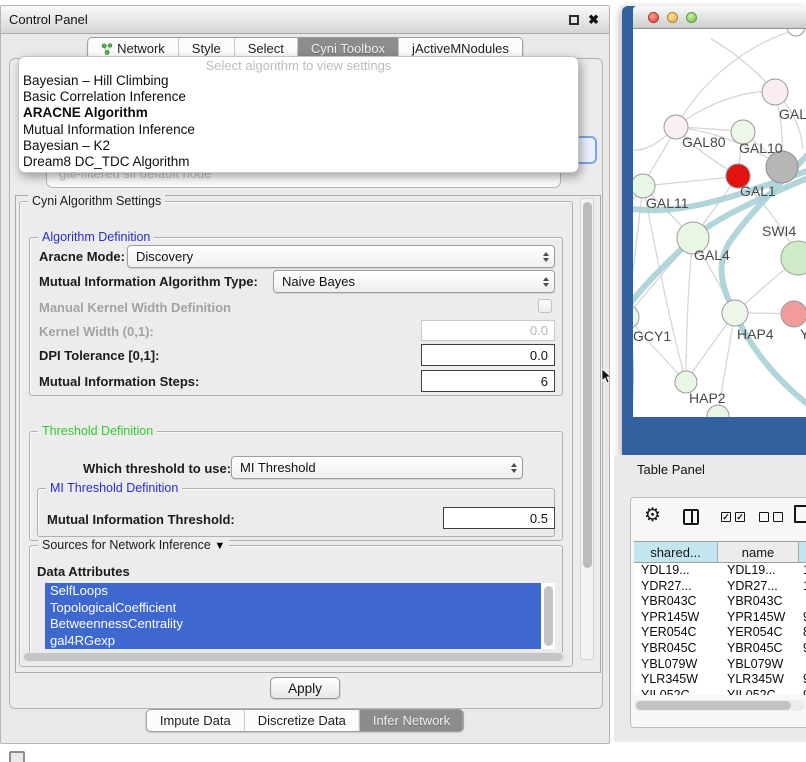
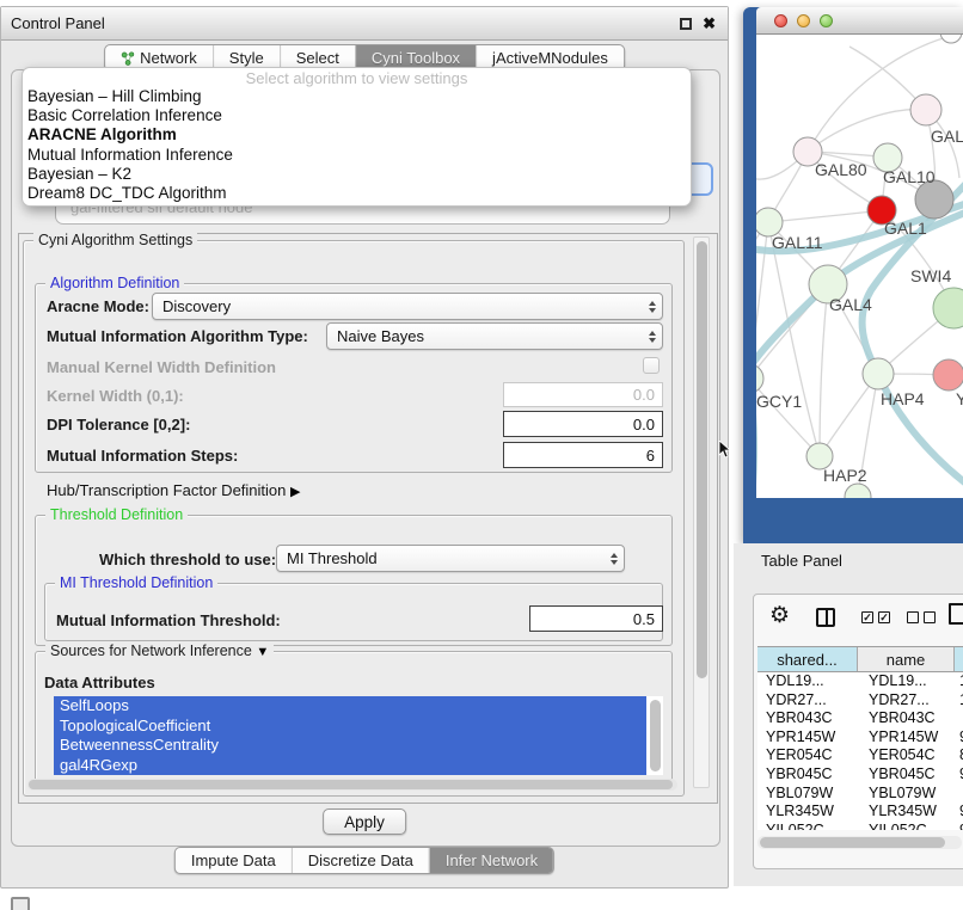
  Control Panel
  ✖
  Network
  Style
  Select
  Cyni Toolbox
  jActiveMNodules
  gal-filtered sif default node
  Select algorithm to view settings
  Bayesian – Hill Climbing
  Basic Correlation Inference
  ARACNE Algorithm
  Mutual Information Inference
  Bayesian – K2
  Dream8 DC_TDC Algorithm
  Cyni Algorithm Settings
  Algorithm Definition
  Aracne Mode:
  Discovery
  Mutual Information Algorithm Type:
  Naive Bayes
  Manual Kernel Width Definition
  Kernel Width (0,1):
  0.0
- DPI Tolerance [0,1]:
+ DPI Tolerance [0,2]:
  0.0
  Mutual Information Steps:
  6
+ Hub/Transcription Factor Definition ▶
  Threshold Definition
  Which threshold to use:
  MI Threshold
  MI Threshold Definition
  Mutual Information Threshold:
  0.5
  Sources for Network Inference ▼
  Data Attributes
  SelfLoops
  TopologicalCoefficient
  BetweennessCentrality
  gal4RGexp
  Apply
  Impute Data
  Discretize Data
  Infer Network
  GAL
  GAL80
  GAL10
  GAL1
  GAL11
  GAL4
  SWI4
  GCY1
  HAP4
  Y
  HAP2
  Table Panel
  ⚙
  ✓
  ✓
  shared...
  name
  YDL19...
  YDL19...
  YDR27...
  YDR27...
  YBR043C
  YBR043C
  YPR145W
  YPR145W
  YER054C
  YER054C
  YBR045C
  YBR045C
  YBL079W
  YBL079W
  YLR345W
  YLR345W
  YIL052C
  YIL052C
